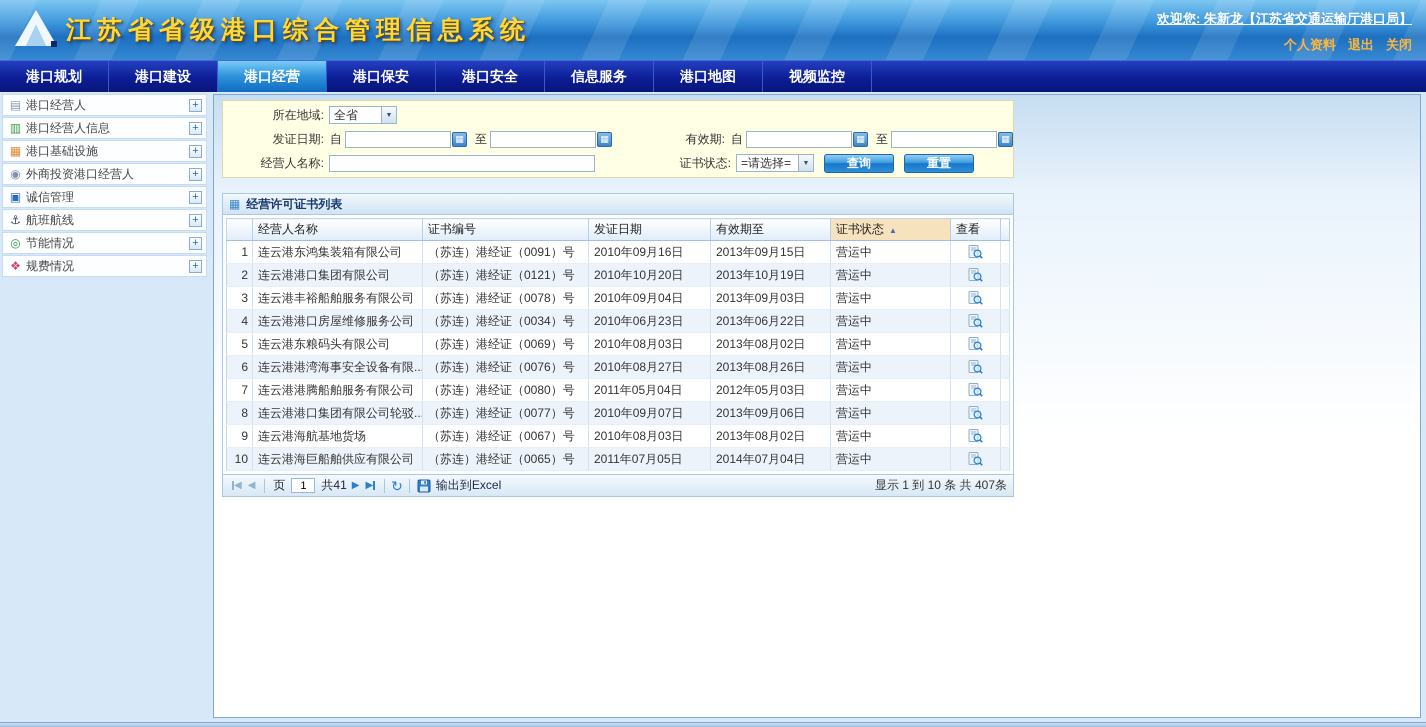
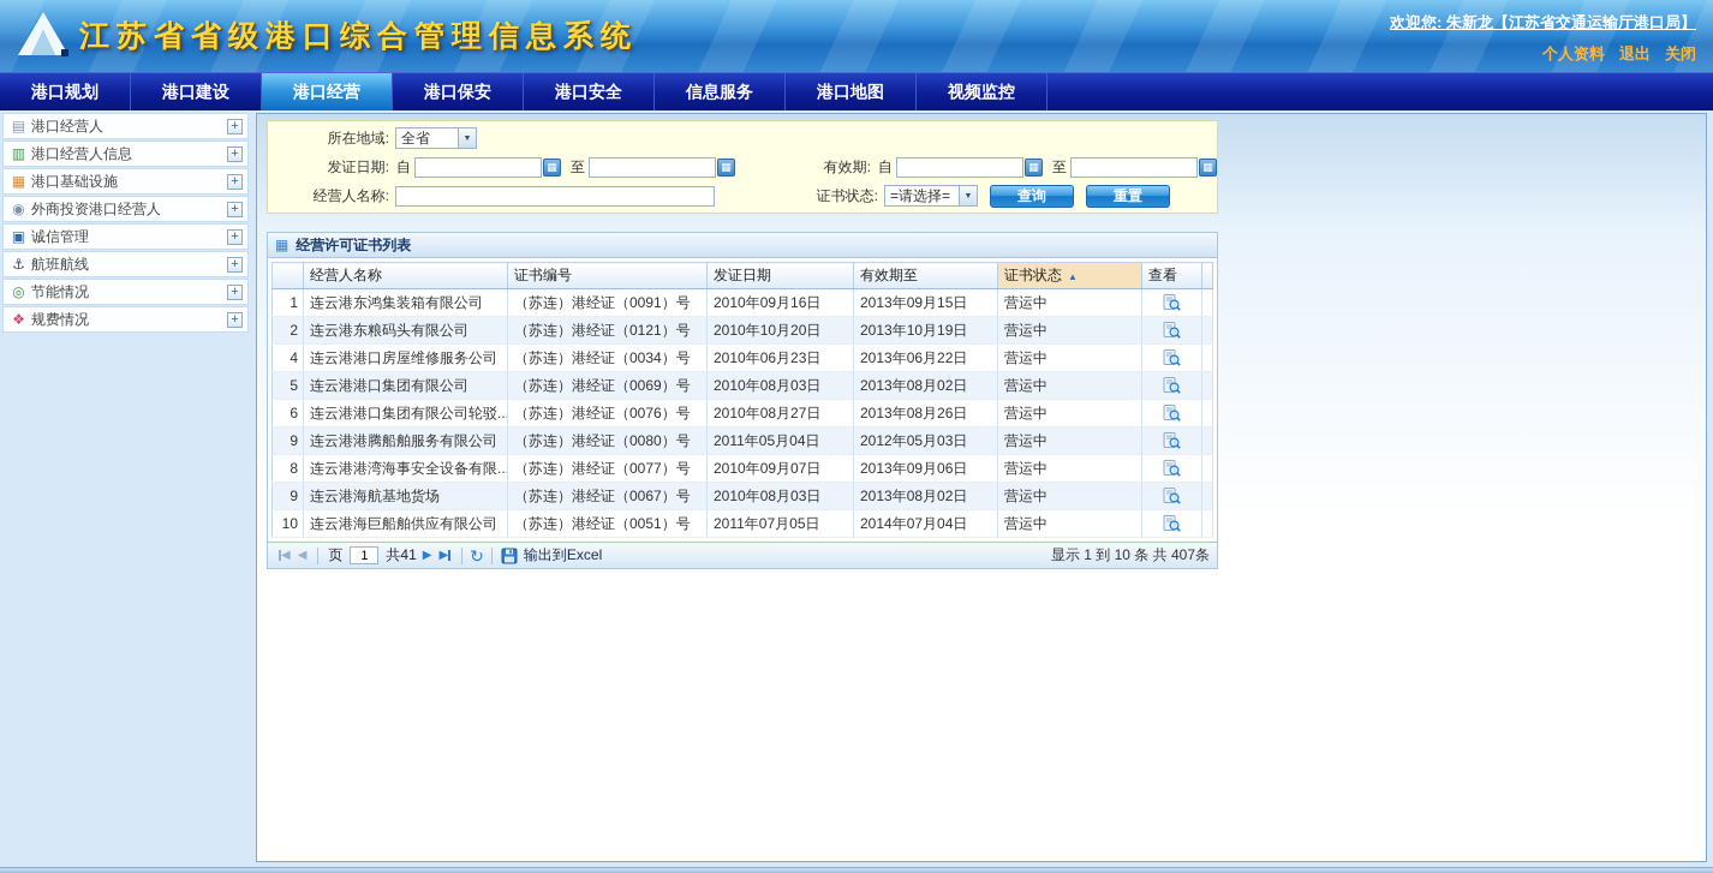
  江苏省省级港口综合管理信息系统
  欢迎您: 朱新龙【江苏省交通运输厅港口局】
  个人资料 退出 关闭
  港口规划
  港口建设
  港口经营
  港口保安
  港口安全
  信息服务
  港口地图
  视频监控
  ▤
  港口经营人
  +
  ▥
  港口经营人信息
  +
  ▦
  港口基础设施
  +
  ◉
  外商投资港口经营人
  +
  ▣
  诚信管理
  +
  ⚓
  航班航线
  +
  ◎
  节能情况
  +
  ❖
  规费情况
  +
  所在地域:
  全省
  发证日期:
  自
  ▦
  至
  ▦
  有效期:
  自
  ▦
  至
  ▦
  经营人名称:
  证书状态:
  =请选择=
  查询
  重置
  ▦
  经营许可证书列表
  	经营人名称	证书编号	发证日期	有效期至	证书状态 ▲	查看
  1	连云港东鸿集装箱有限公司	（苏连）港经证（0091）号	2010年09月16日	2013年09月15日	营运中
- 2	连云港港口集团有限公司	（苏连）港经证（0121）号	2010年10月20日	2013年10月19日	营运中
+ 2	连云港东粮码头有限公司	（苏连）港经证（0121）号	2010年10月20日	2013年10月19日	营运中
- 3	连云港丰裕船舶服务有限公司	（苏连）港经证（0078）号	2010年09月04日	2013年09月03日	营运中
  4	连云港港口房屋维修服务公司	（苏连）港经证（0034）号	2010年06月23日	2013年06月22日	营运中
- 5	连云港东粮码头有限公司	（苏连）港经证（0069）号	2010年08月03日	2013年08月02日	营运中
+ 5	连云港港口集团有限公司	（苏连）港经证（0069）号	2010年08月03日	2013年08月02日	营运中
- 6	连云港港湾海事安全设备有限...	（苏连）港经证（0076）号	2010年08月27日	2013年08月26日	营运中
+ 6	连云港港口集团有限公司轮驳...	（苏连）港经证（0076）号	2010年08月27日	2013年08月26日	营运中
- 7	连云港港腾船舶服务有限公司	（苏连）港经证（0080）号	2011年05月04日	2012年05月03日	营运中
+ 9	连云港港腾船舶服务有限公司	（苏连）港经证（0080）号	2011年05月04日	2012年05月03日	营运中
- 8	连云港港口集团有限公司轮驳...	（苏连）港经证（0077）号	2010年09月07日	2013年09月06日	营运中
+ 8	连云港港湾海事安全设备有限...	（苏连）港经证（0077）号	2010年09月07日	2013年09月06日	营运中
  9	连云港海航基地货场	（苏连）港经证（0067）号	2010年08月03日	2013年08月02日	营运中
- 10	连云港海巨船舶供应有限公司	（苏连）港经证（0065）号	2011年07月05日	2014年07月04日	营运中
+ 10	连云港海巨船舶供应有限公司	（苏连）港经证（0051）号	2011年07月05日	2014年07月04日	营运中
  ◀
  ◀
  页
  1
  共41
  ▶
  ▶
  ↻
  输出到Excel
  显示 1 到 10 条 共 407条
